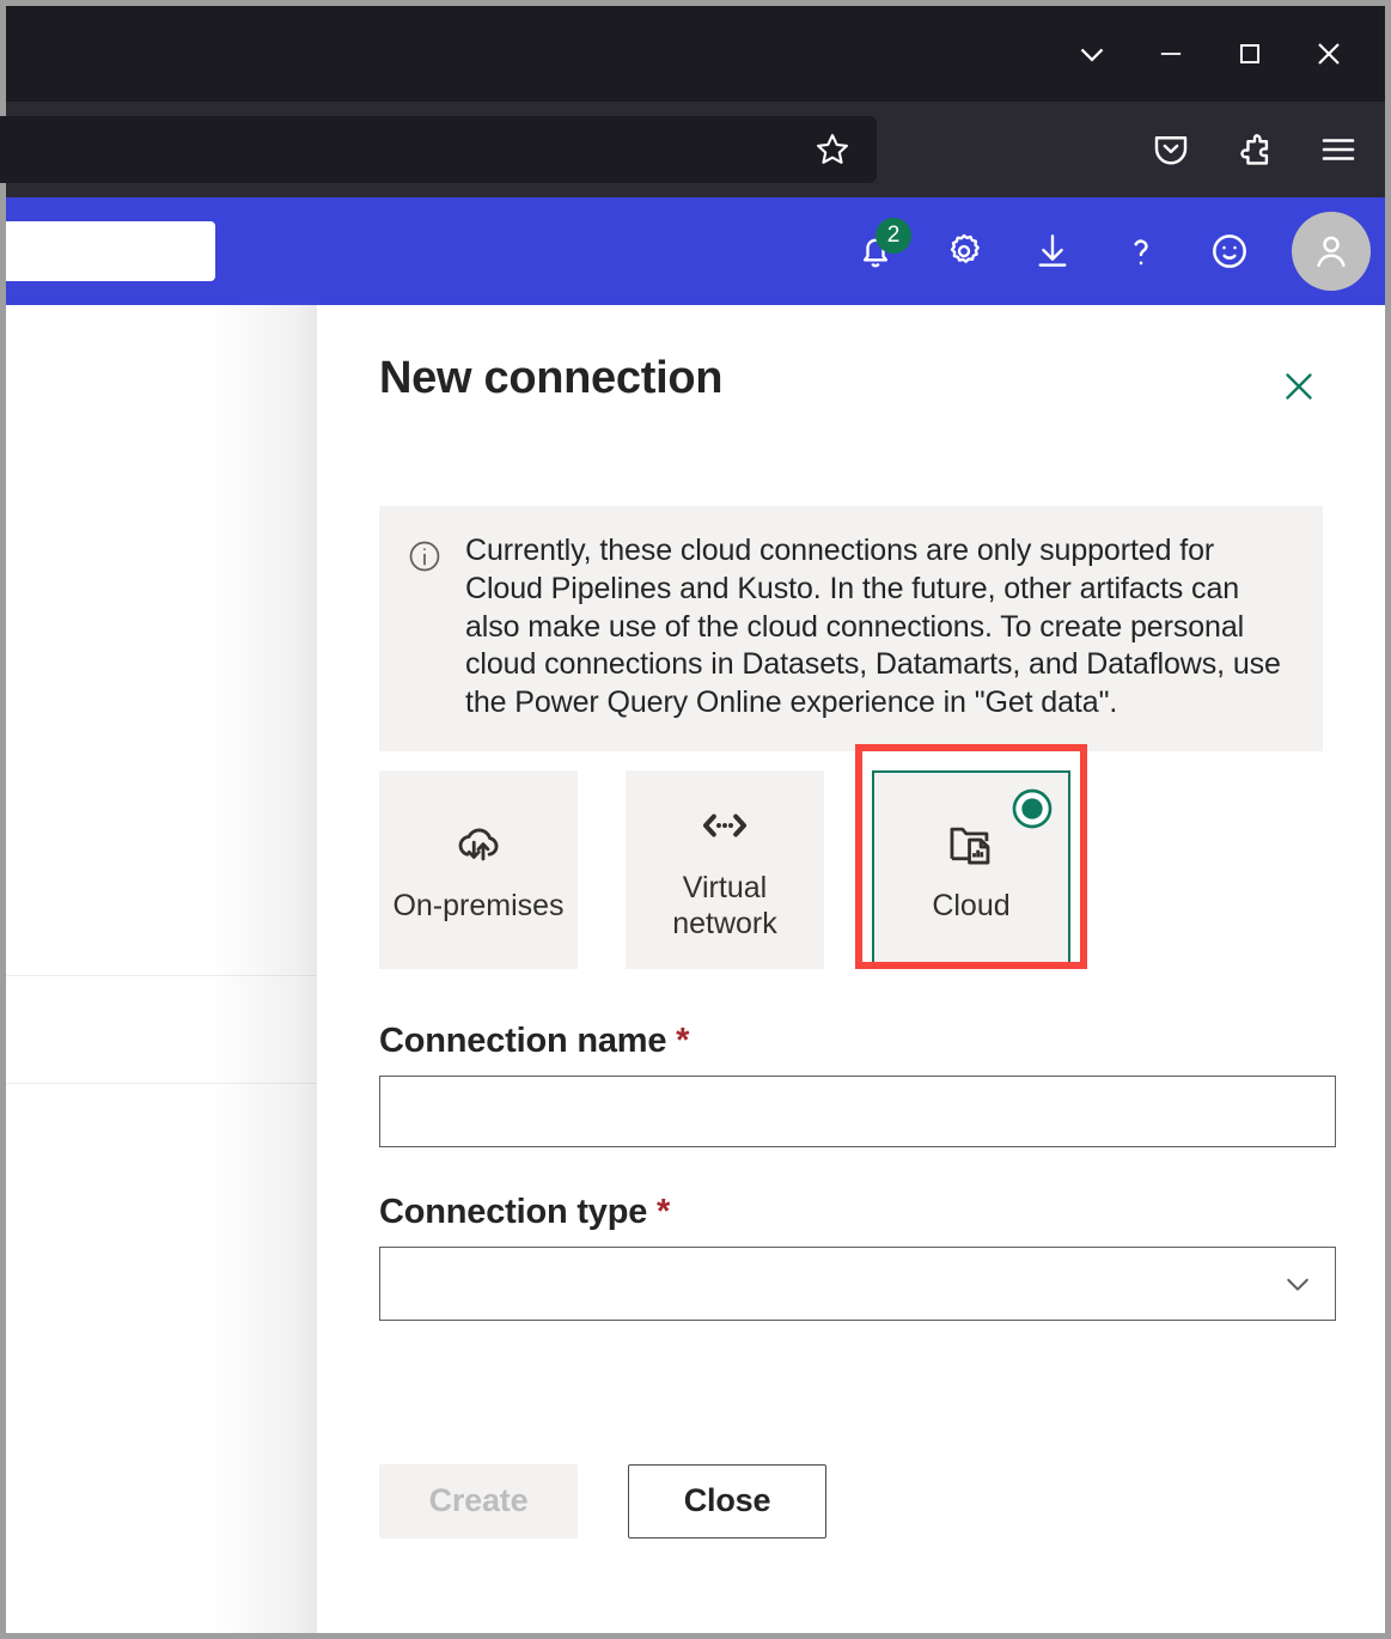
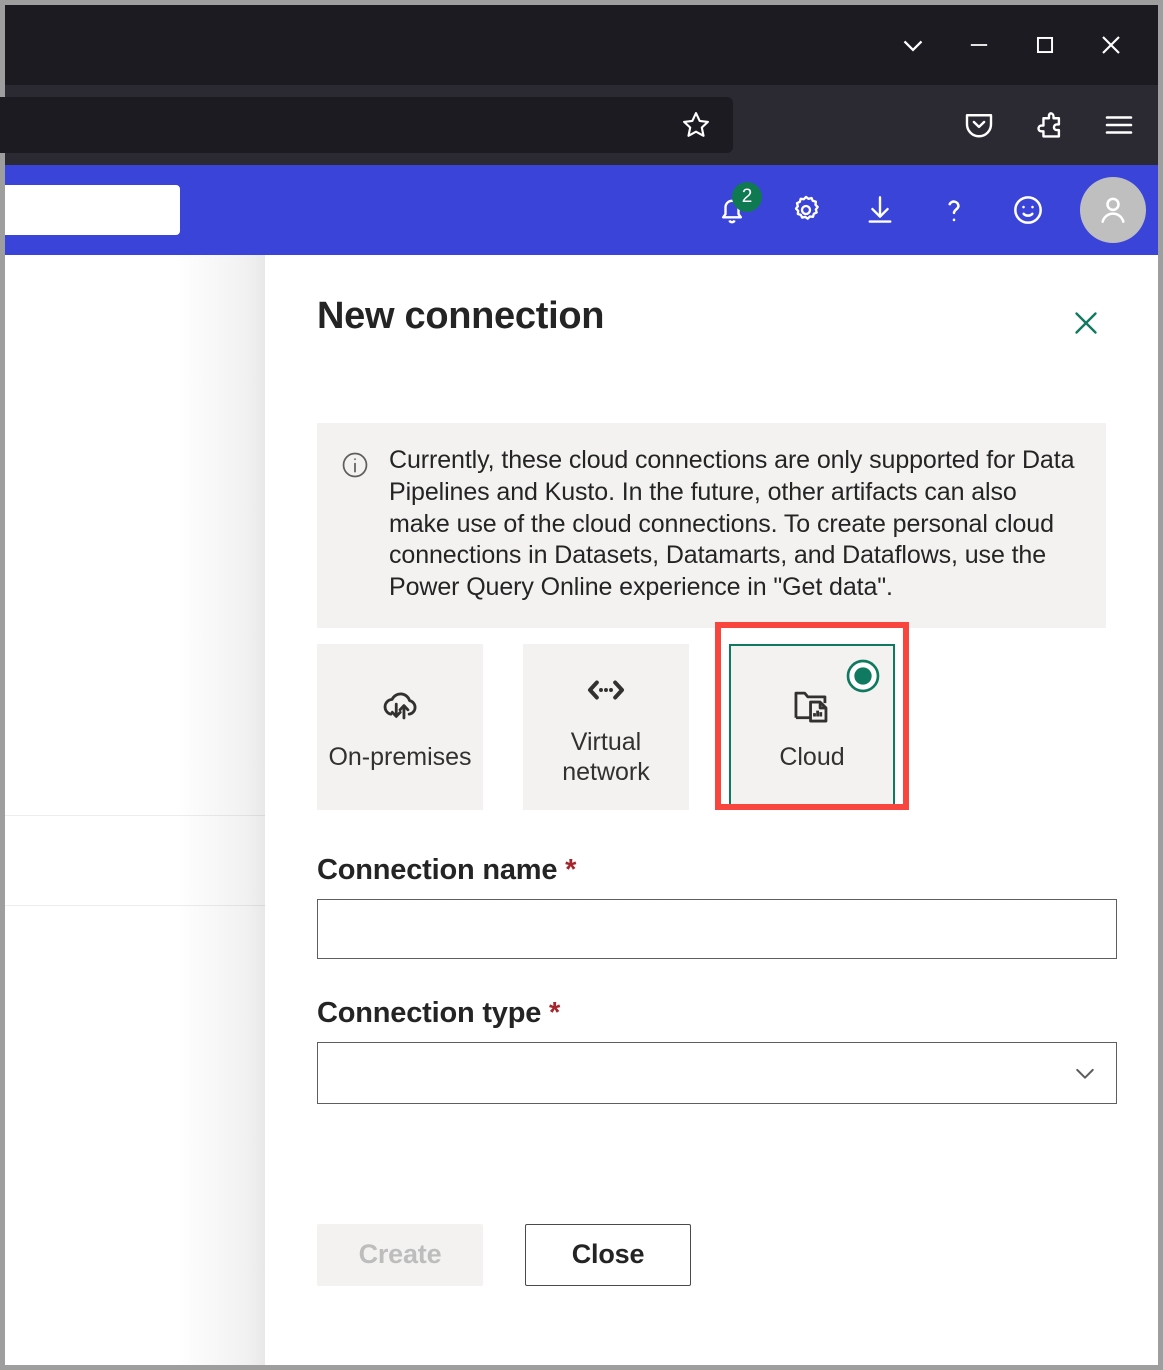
  2
  New connection
- Currently, these cloud connections are only supported for Cloud Pipelines and Kusto. In the future, other artifacts can also make use of the cloud connections. To create personal cloud connections in Datasets, Datamarts, and Dataflows, use the Power Query Online experience in "Get data".
+ Currently, these cloud connections are only supported for Data Pipelines and Kusto. In the future, other artifacts can also make use of the cloud connections. To create personal cloud connections in Datasets, Datamarts, and Dataflows, use the Power Query Online experience in "Get data".
  On-premises
  Virtual network
  Cloud
  Connection name *
  Connection type *
  Create
  Close
